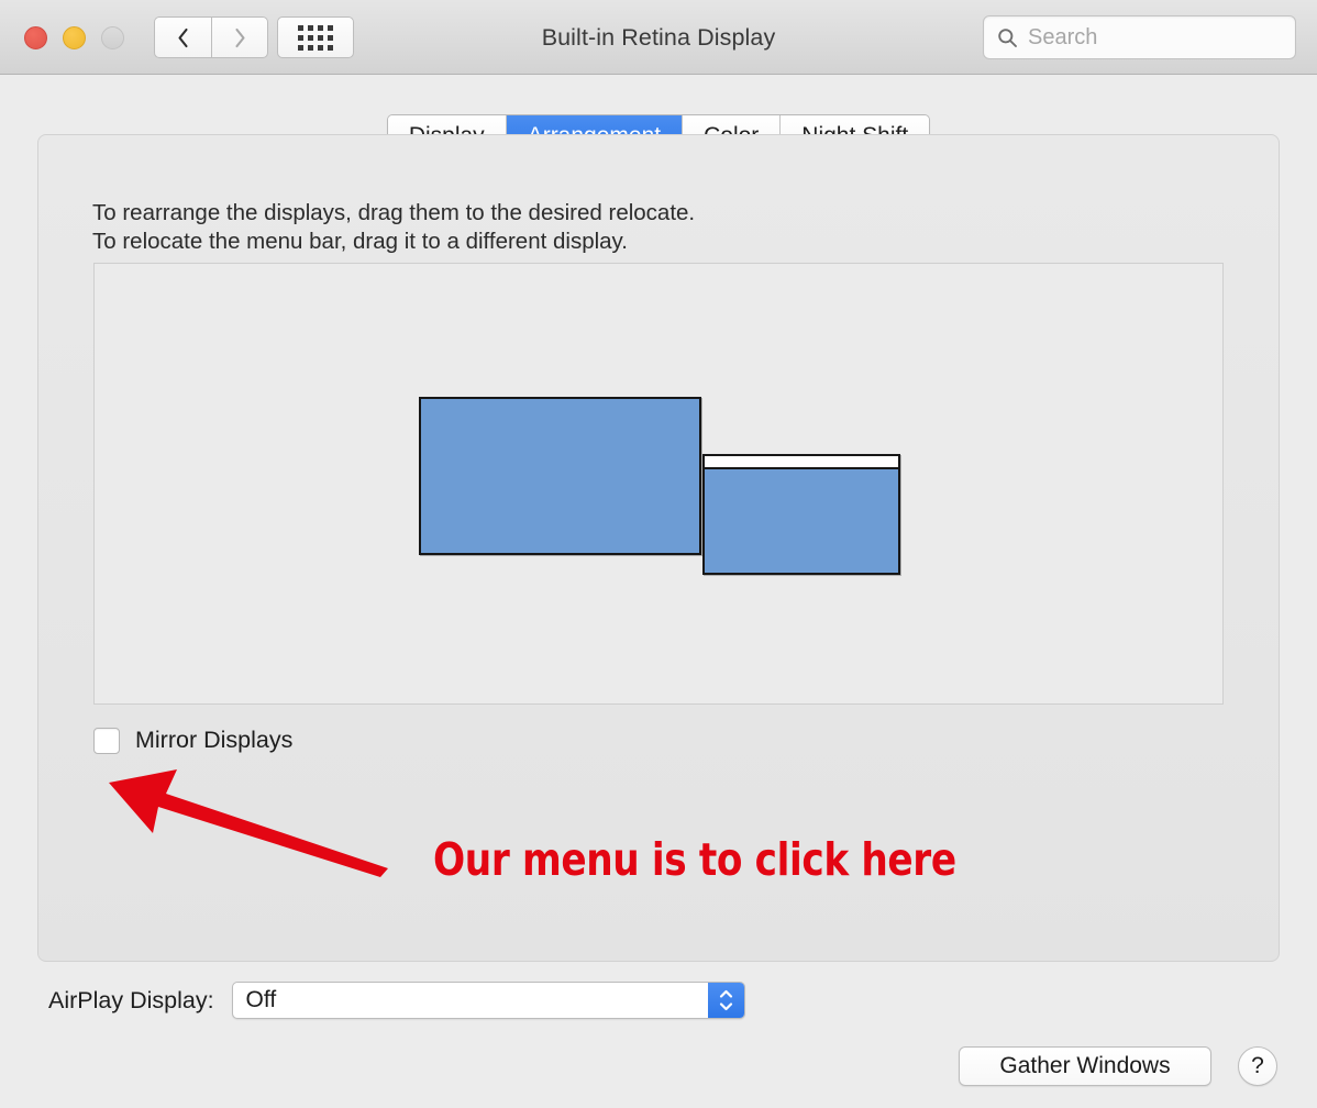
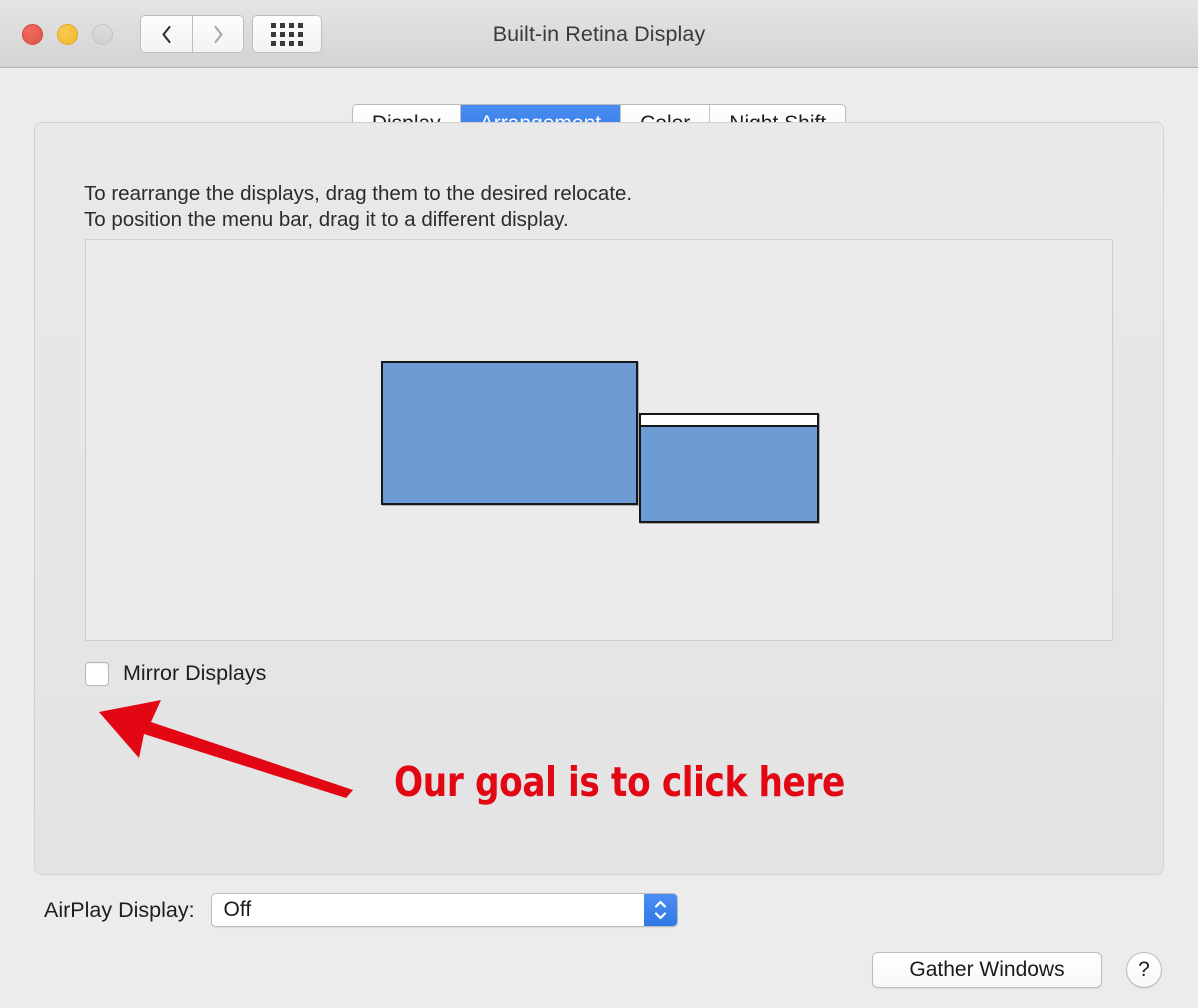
  Built-in Retina Display
- Search
  To rearrange the displays, drag them to the desired relocate.
- To relocate the menu bar, drag it to a different display.
+ To position the menu bar, drag it to a different display.
  Mirror Displays
- Our menu is to click here
+ Our goal is to click here
  AirPlay Display:
  Off
  Gather Windows
  ?
